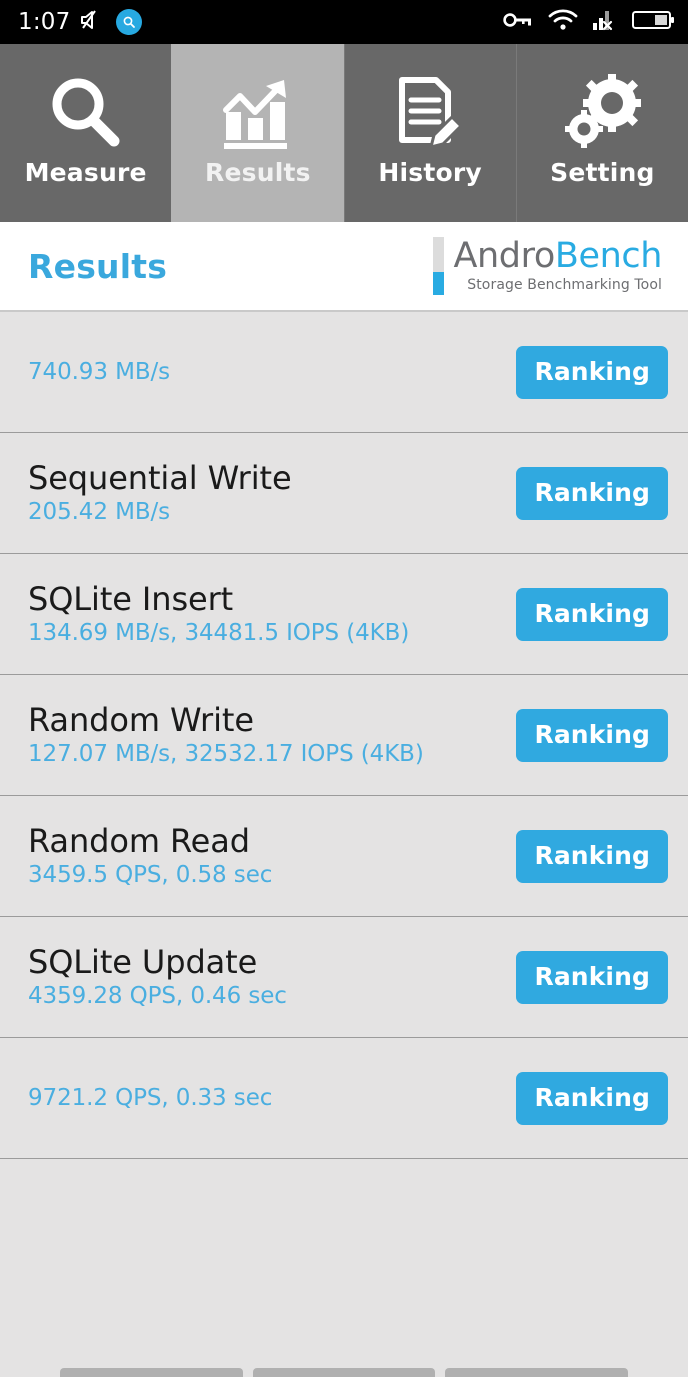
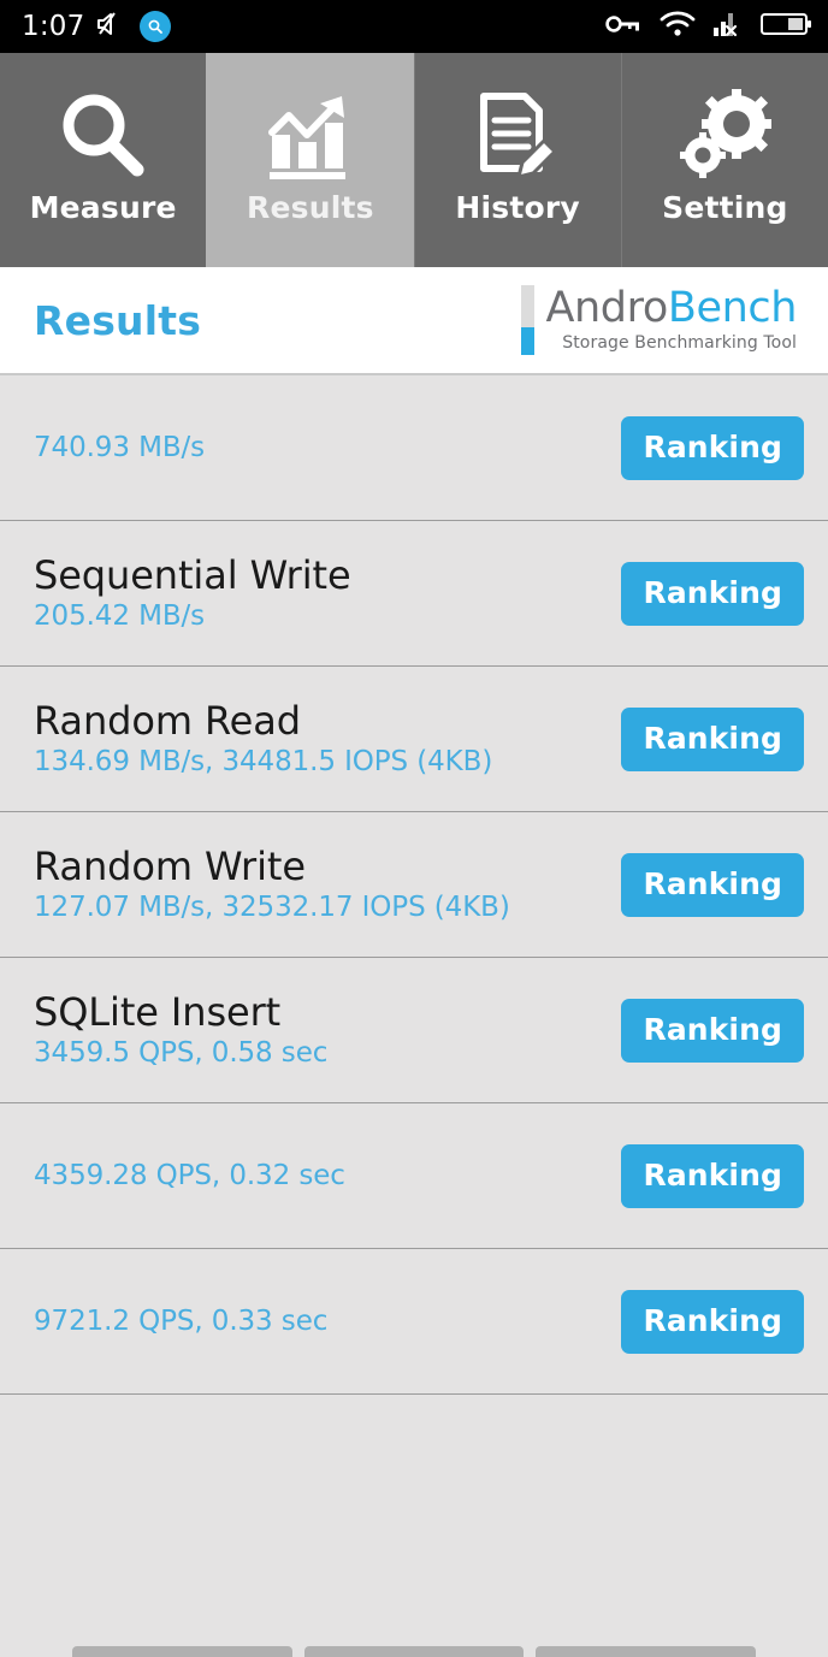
  1:07
  Measure
  Results
  History
  Setting
  Results
  AndroBench
  Storage Benchmarking Tool
  740.93 MB/s
  Ranking
  Sequential Write
  205.42 MB/s
  Ranking
- SQLite Insert
+ Random Read
  134.69 MB/s, 34481.5 IOPS (4KB)
  Ranking
  Random Write
  127.07 MB/s, 32532.17 IOPS (4KB)
  Ranking
- Random Read
+ SQLite Insert
  3459.5 QPS, 0.58 sec
  Ranking
- SQLite Update
- 4359.28 QPS, 0.46 sec
+ 4359.28 QPS, 0.32 sec
  Ranking
  9721.2 QPS, 0.33 sec
  Ranking
